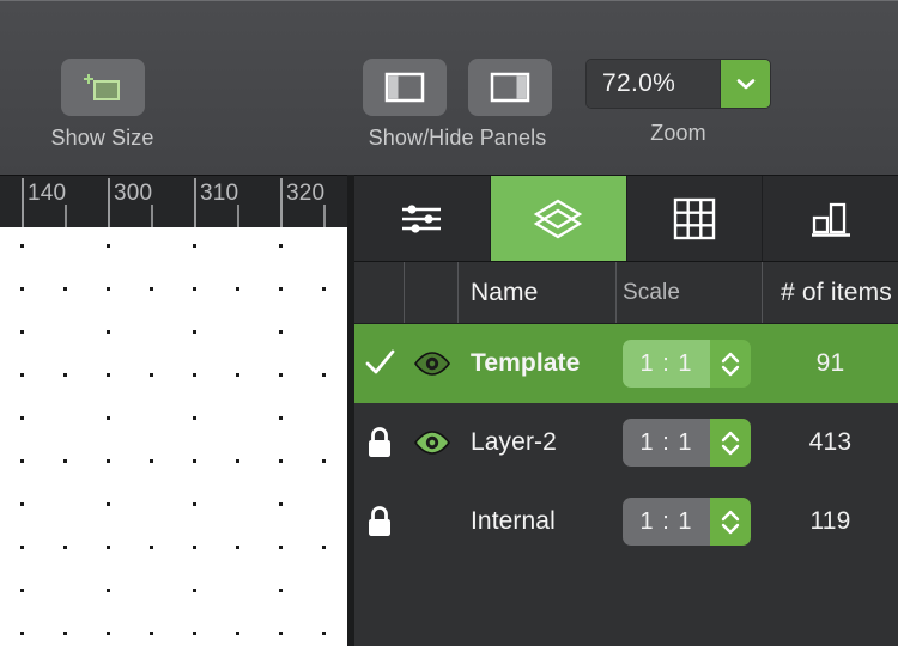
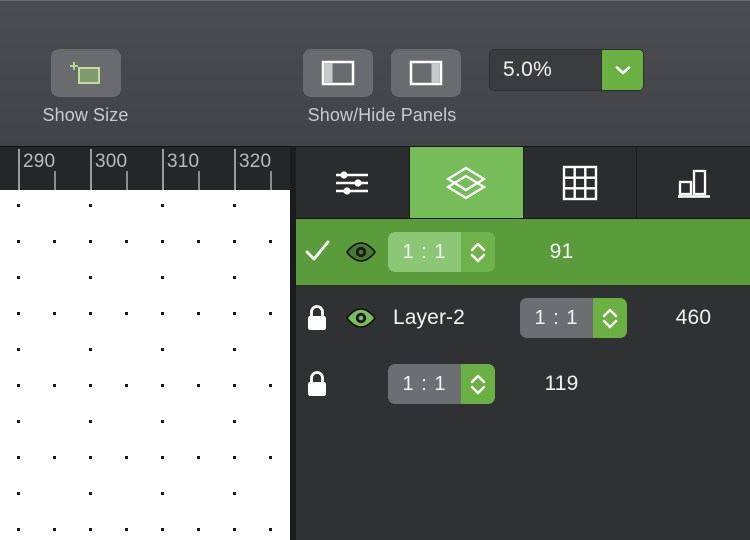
  Show Size
  Show/Hide Panels
- 72.0%
+ 5.0%
- Zoom
- 140
+ 290
  300
  310
  320
- Name
- Scale
- # of items
- Template
  1 : 1
  91
  Layer-2
  1 : 1
- 413
+ 460
- Internal
  1 : 1
  119
